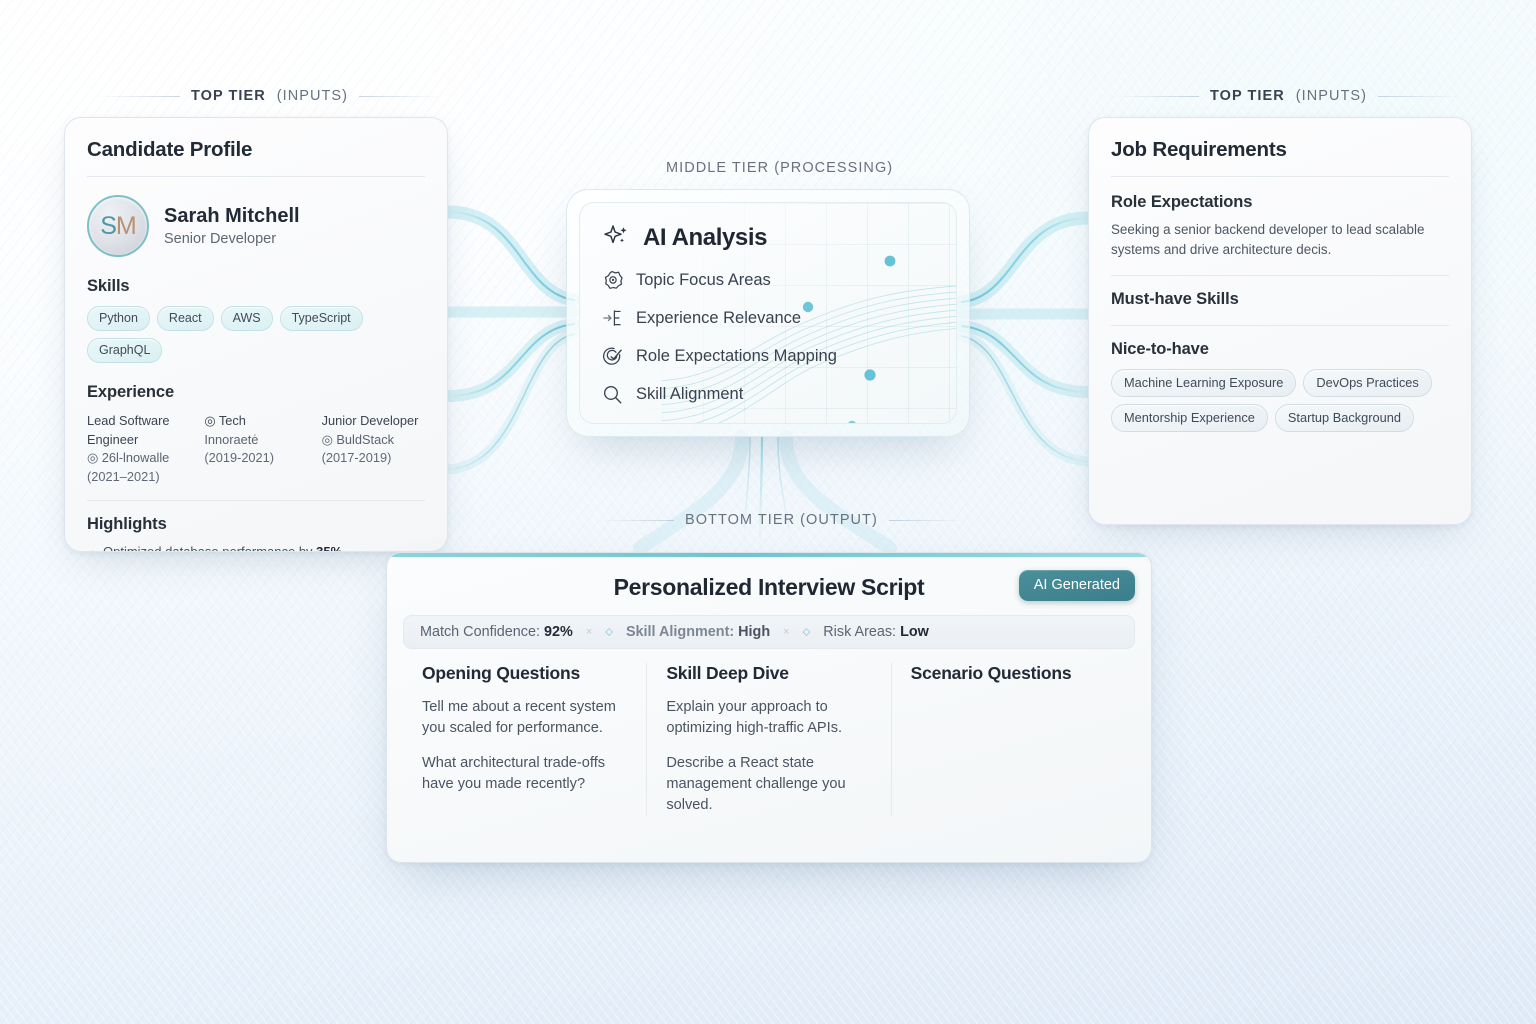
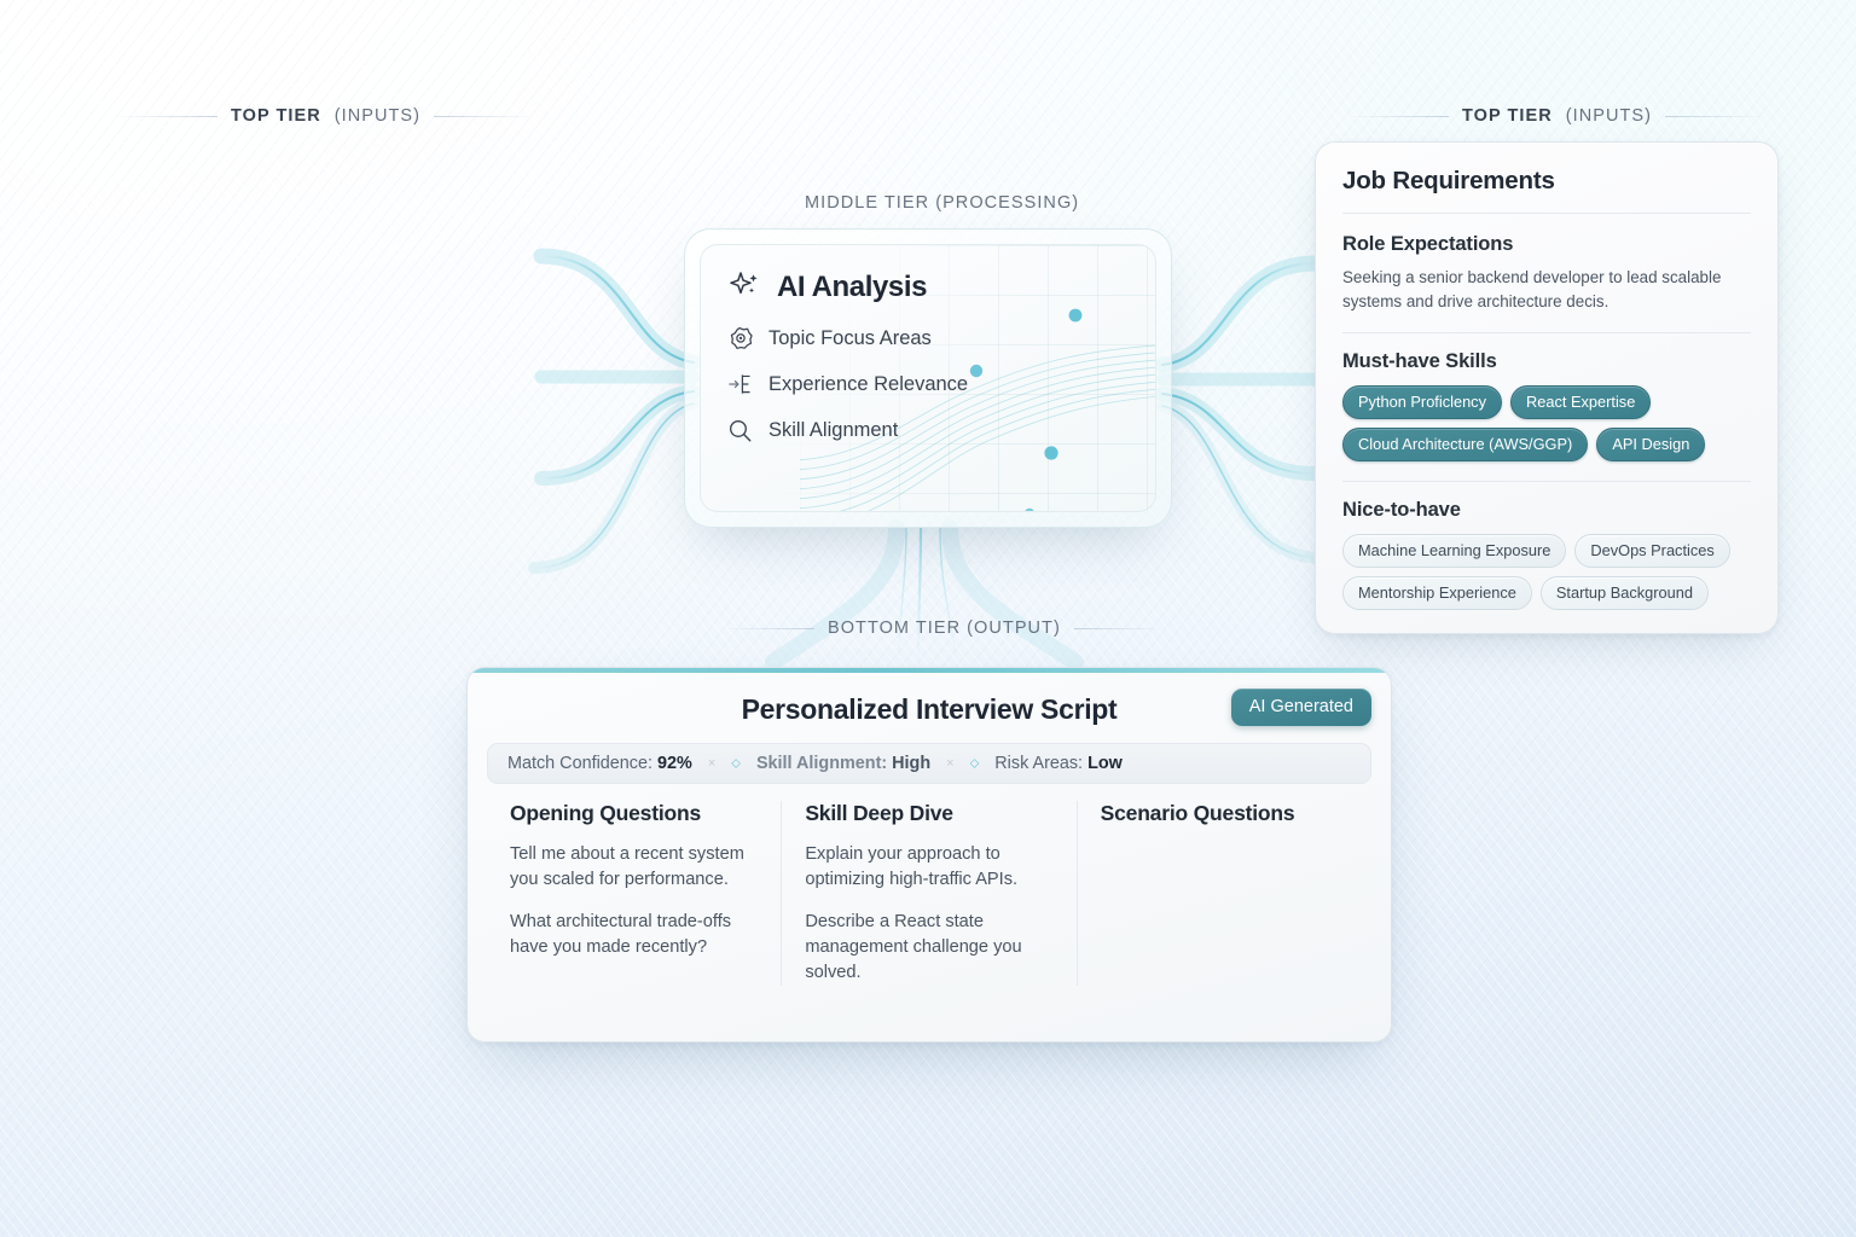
  TOP TIER
  (INPUTS)
  TOP TIER
  (INPUTS)
  MIDDLE TIER (PROCESSING)
  BOTTOM TIER (OUTPUT)
- Candidate Profile
- SM
- Sarah Mitchell
- Senior Developer
- Skills
- Python
- React
- AWS
- TypeScript
- GraphQL
- Experience
- Lead Software Engineer
- ◎ 26l-lnowalle
- (2021–2021)
- ◎ Tech
- Innoraetė
- (2019-2021)
- Junior Developer
- ◎ BuldStack
- (2017-2019)
- Highlights
  AI Analysis
  Topic Focus Areas
  Experience Relevance
- Role Expectations Mapping
  Skill Alignment
  Job Requirements
  Role Expectations
  Seeking a senior backend developer to lead scalable systems and drive architecture decis.
  Must-have Skills
+ Python Proficlency
+ React Expertise
+ Cloud Architecture (AWS/GGP)
+ API Design
  Nice-to-have
  Machine Learning Exposure
  DevOps Practices
  Mentorship Experience
  Startup Background
  Personalized Interview Script
  AI Generated
  Match Confidence: 92%
  ×
  ⬦
  Skill Alignment: High
  ×
  ⬦
  Risk Areas: Low
  Opening Questions
  Tell me about a recent system you scaled for performance.
  What architectural trade-offs have you made recently?
  Skill Deep Dive
  Explain your approach to optimizing high-traffic APIs.
  Describe a React state management challenge you solved.
  Scenario Questions
